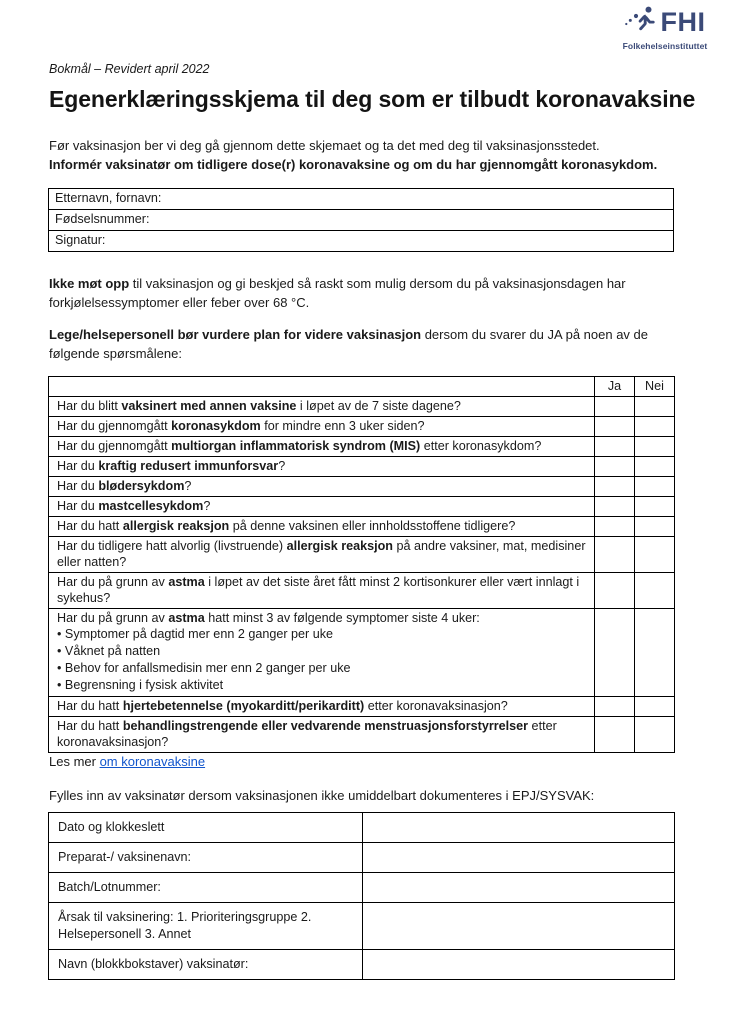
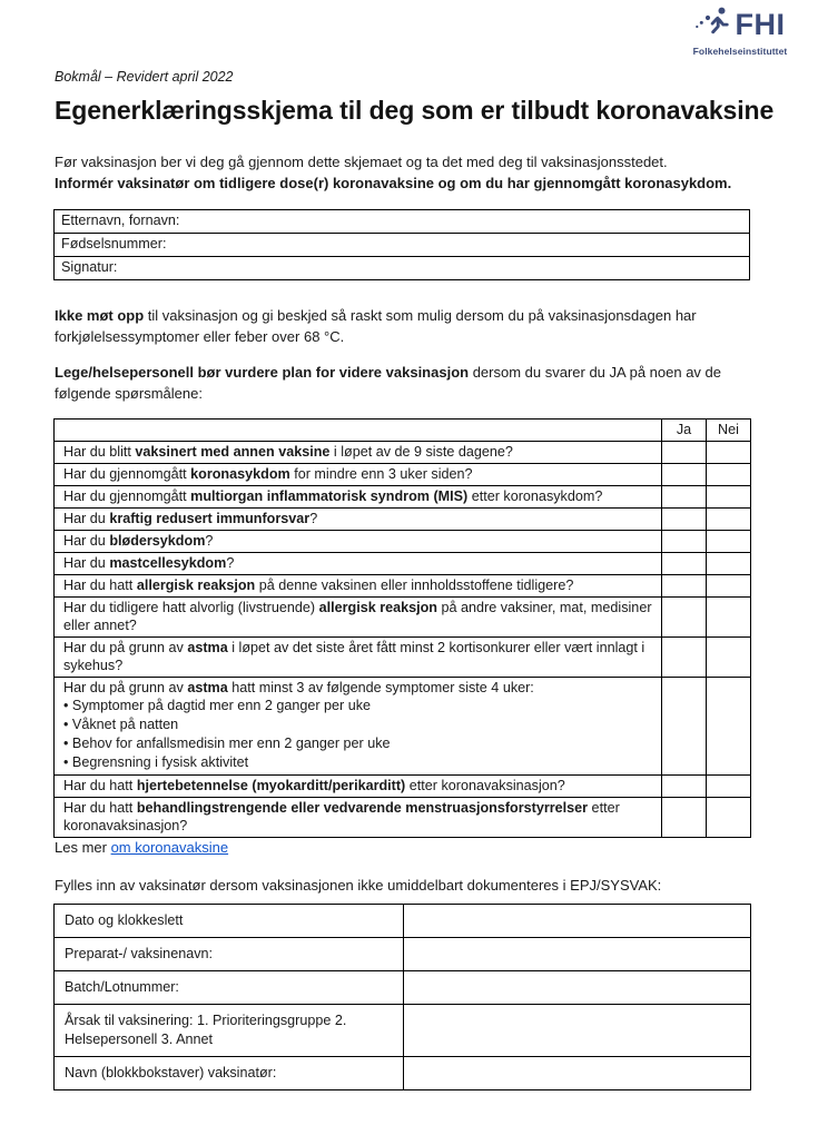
  FHI
  Folkehelseinstituttet
  Bokmål – Revidert april 2022
  Egenerklæringsskjema til deg som er tilbudt koronavaksine
  Før vaksinasjon ber vi deg gå gjennom dette skjemaet og ta det med deg til vaksinasjonsstedet.
  Informér vaksinatør om tidligere dose(r) koronavaksine og om du har gjennomgått koronasykdom.
  Etternavn, fornavn:
  Fødselsnummer:
  Signatur:
  Ikke møt opp til vaksinasjon og gi beskjed så raskt som mulig dersom du på vaksinasjonsdagen har forkjølelsessymptomer eller feber over 68 °C.
  Lege/helsepersonell bør vurdere plan for videre vaksinasjon dersom du svarer du JA på noen av de følgende spørsmålene:
  	Ja	Nei
- Har du blitt vaksinert med annen vaksine i løpet av de 7 siste dagene?
+ Har du blitt vaksinert med annen vaksine i løpet av de 9 siste dagene?
  Har du gjennomgått koronasykdom for mindre enn 3 uker siden?
  Har du gjennomgått multiorgan inflammatorisk syndrom (MIS) etter koronasykdom?
  Har du kraftig redusert immunforsvar?
  Har du blødersykdom?
  Har du mastcellesykdom?
  Har du hatt allergisk reaksjon på denne vaksinen eller innholdsstoffene tidligere?
- Har du tidligere hatt alvorlig (livstruende) allergisk reaksjon på andre vaksiner, mat, medisiner eller natten?
+ Har du tidligere hatt alvorlig (livstruende) allergisk reaksjon på andre vaksiner, mat, medisiner eller annet?
  Har du på grunn av astma i løpet av det siste året fått minst 2 kortisonkurer eller vært innlagt i sykehus?
  Har du på grunn av astma hatt minst 3 av følgende symptomer siste 4 uker: Symptomer på dagtid mer enn 2 ganger per uke Våknet på natten Behov for anfallsmedisin mer enn 2 ganger per uke Begrensning i fysisk aktivitet
  Har du hatt hjertebetennelse (myokarditt/perikarditt) etter koronavaksinasjon?
  Har du hatt behandlingstrengende eller vedvarende menstruasjonsforstyrrelser etter koronavaksinasjon?
  Les mer om koronavaksine
  Fylles inn av vaksinatør dersom vaksinasjonen ikke umiddelbart dokumenteres i EPJ/SYSVAK:
  Dato og klokkeslett
  Preparat-/ vaksinenavn:
  Batch/Lotnummer:
  Årsak til vaksinering: 1. Prioriteringsgruppe 2. Helsepersonell 3. Annet
  Navn (blokkbokstaver) vaksinatør:
